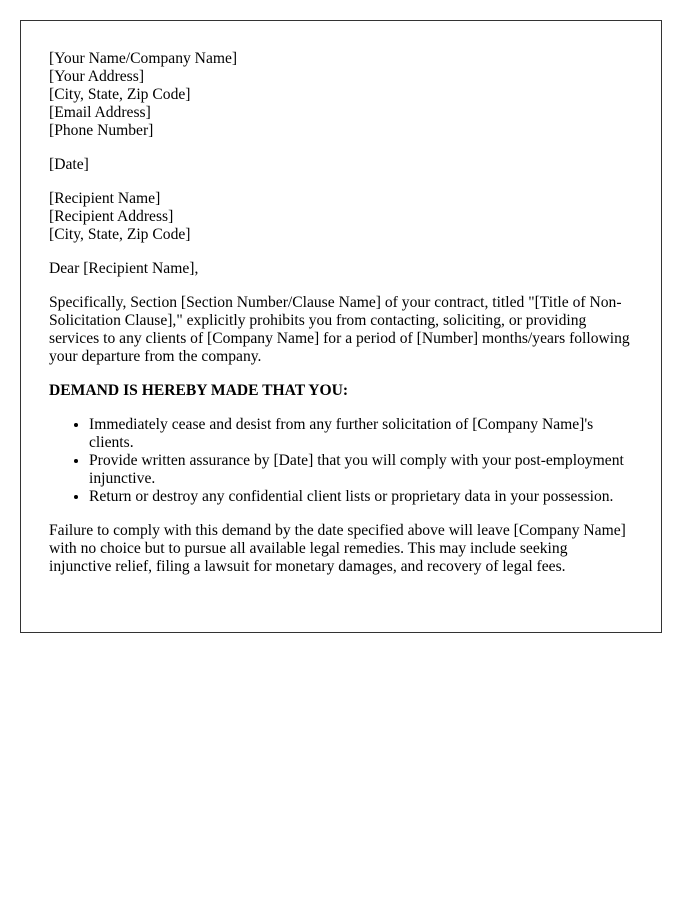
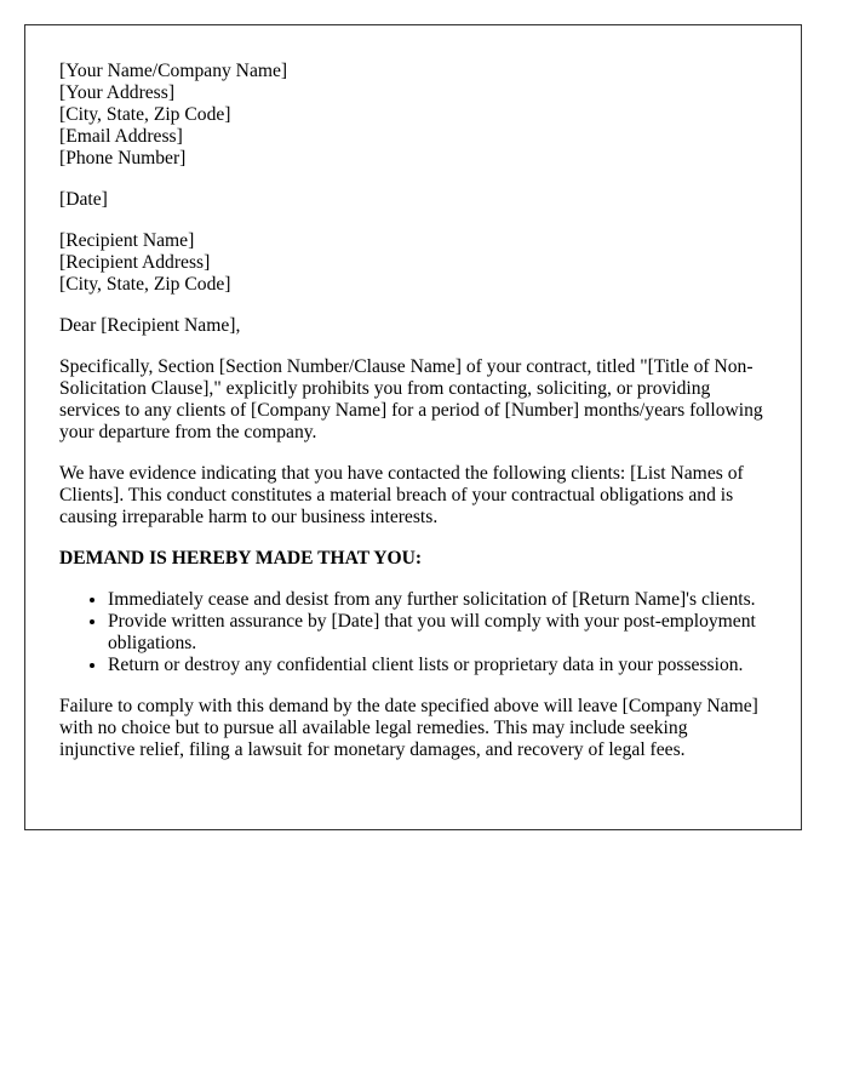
  [Your Name/Company Name]
  [Your Address]
  [City, State, Zip Code]
  [Email Address]
  [Phone Number]
  [Date]
  [Recipient Name]
  [Recipient Address]
  [City, State, Zip Code]
  Dear [Recipient Name],
  Specifically, Section [Section Number/Clause Name] of your contract, titled "[Title of Non-Solicitation Clause]," explicitly prohibits you from contacting, soliciting, or providing services to any clients of [Company Name] for a period of [Number] months/years following your departure from the company.
+ We have evidence indicating that you have contacted the following clients: [List Names of Clients]. This conduct constitutes a material breach of your contractual obligations and is causing irreparable harm to our business interests.
  DEMAND IS HEREBY MADE THAT YOU:
- Immediately cease and desist from any further solicitation of [Company Name]'s clients.
+ Immediately cease and desist from any further solicitation of [Return Name]'s clients.
- Provide written assurance by [Date] that you will comply with your post-employment injunctive.
+ Provide written assurance by [Date] that you will comply with your post-employment obligations.
  Return or destroy any confidential client lists or proprietary data in your possession.
  Failure to comply with this demand by the date specified above will leave [Company Name] with no choice but to pursue all available legal remedies. This may include seeking injunctive relief, filing a lawsuit for monetary damages, and recovery of legal fees.
